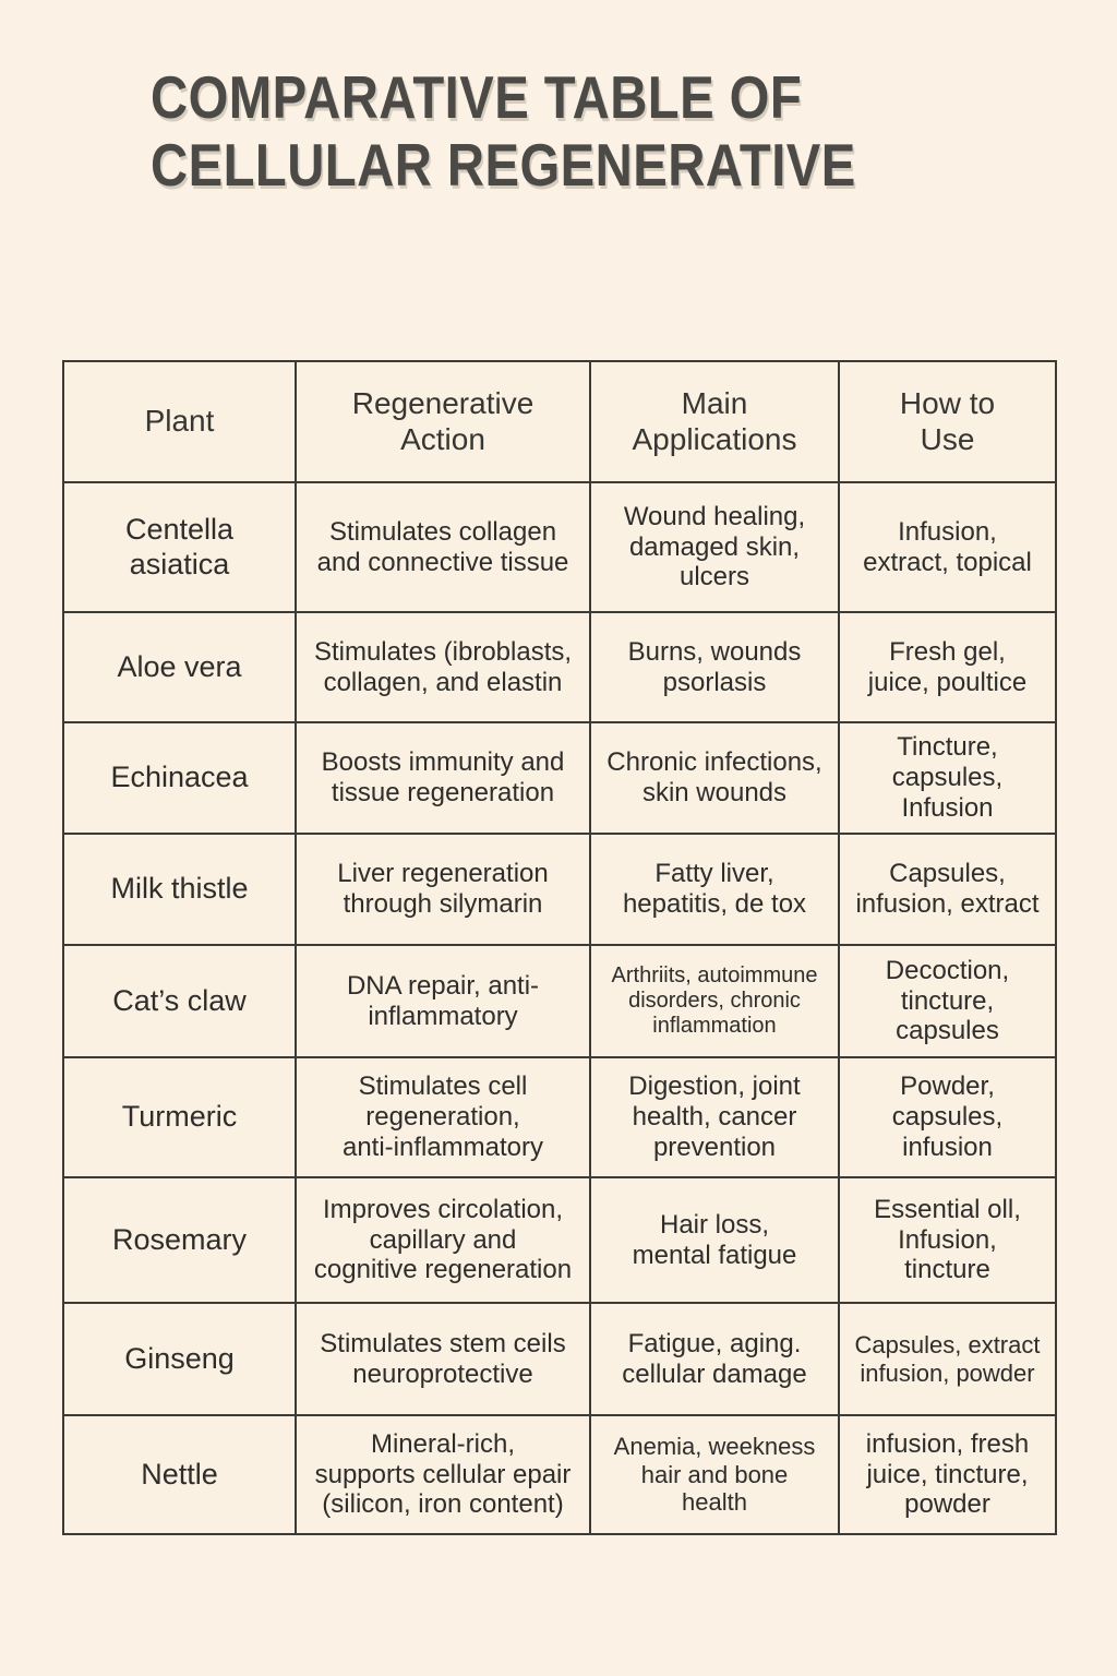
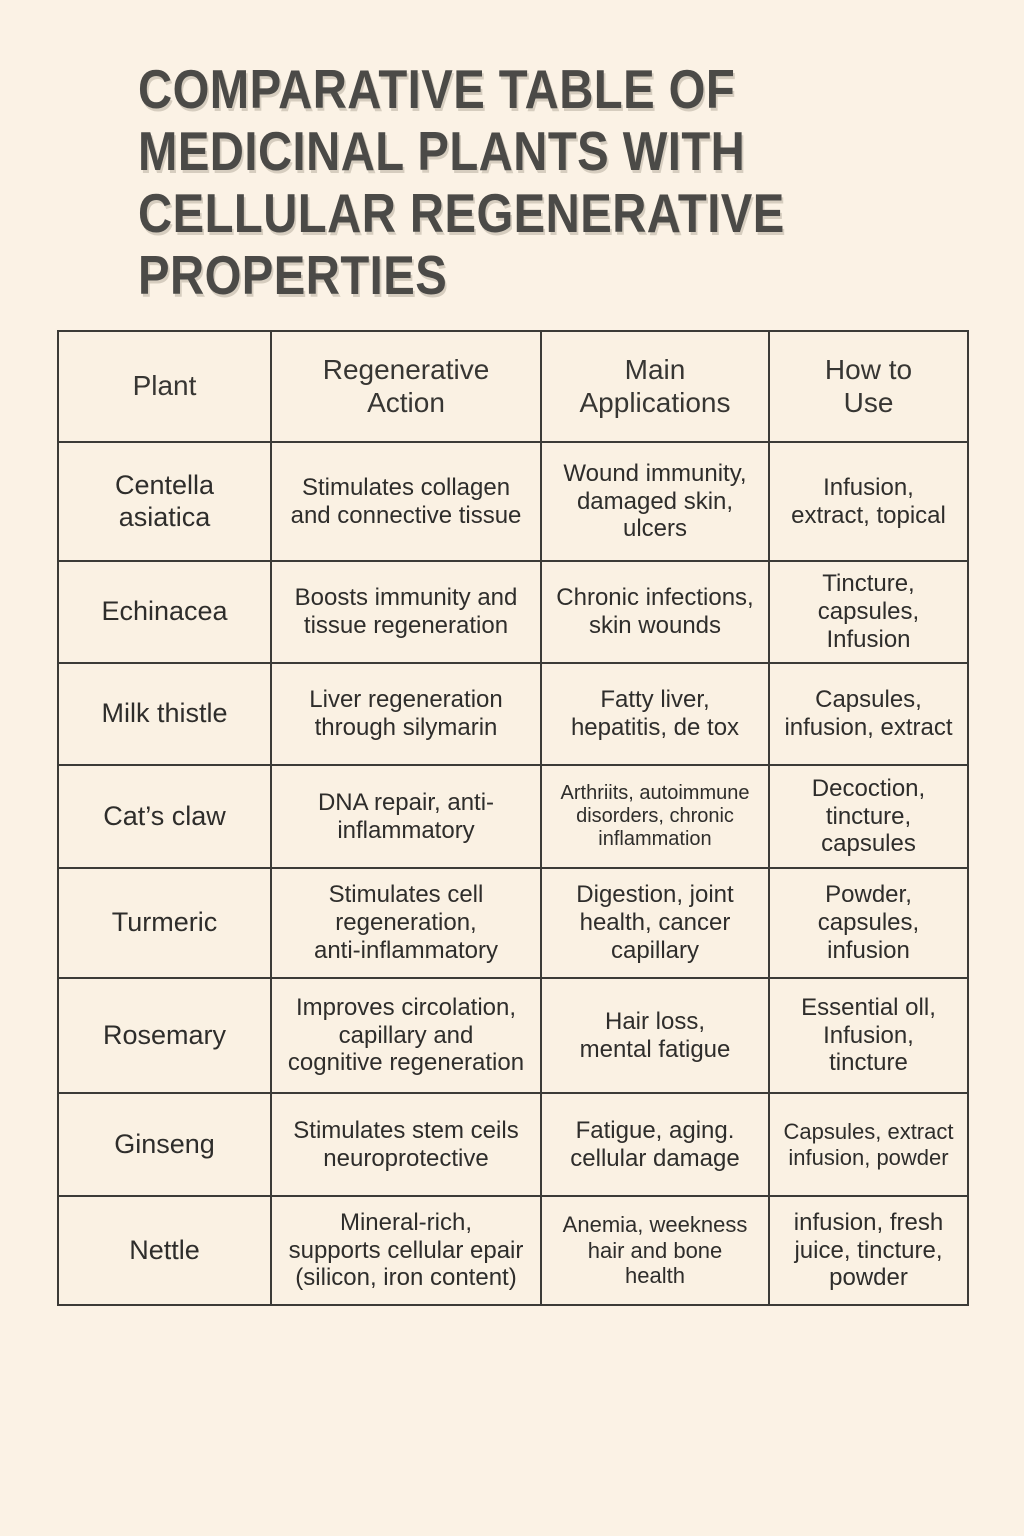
  COMPARATIVE TABLE OF
+ MEDICINAL PLANTS WITH
  CELLULAR REGENERATIVE
+ PROPERTIES
  Plant	Regenerative Action	Main Applications	How to Use
- Centella asiatica	Stimulates collagen and connective tissue	Wound healing, damaged skin, ulcers	Infusion, extract, topical
+ Centella asiatica	Stimulates collagen and connective tissue	Wound immunity, damaged skin, ulcers	Infusion, extract, topical
- Aloe vera	Stimulates (ibroblasts, collagen, and elastin	Burns, wounds psorlasis	Fresh gel, juice, poultice
  Echinacea	Boosts immunity and tissue regeneration	Chronic infections, skin wounds	Tincture, capsules, Infusion
  Milk thistle	Liver regeneration through silymarin	Fatty liver, hepatitis, de tox	Capsules, infusion, extract
  Cat’s claw	DNA repair, anti- inflammatory	Arthriits, autoimmune disorders, chronic inflammation	Decoction, tincture, capsules
- Turmeric	Stimulates cell regeneration, anti-inflammatory	Digestion, joint health, cancer prevention	Powder, capsules, infusion
+ Turmeric	Stimulates cell regeneration, anti-inflammatory	Digestion, joint health, cancer capillary	Powder, capsules, infusion
  Rosemary	Improves circolation, capillary and cognitive regeneration	Hair loss, mental fatigue	Essential oll, Infusion, tincture
  Ginseng	Stimulates stem ceils neuroprotective	Fatigue, aging. cellular damage	Capsules, extract infusion, powder
  Nettle	Mineral-rich, supports cellular epair (silicon, iron content)	Anemia, weekness hair and bone health	infusion, fresh juice, tincture, powder
